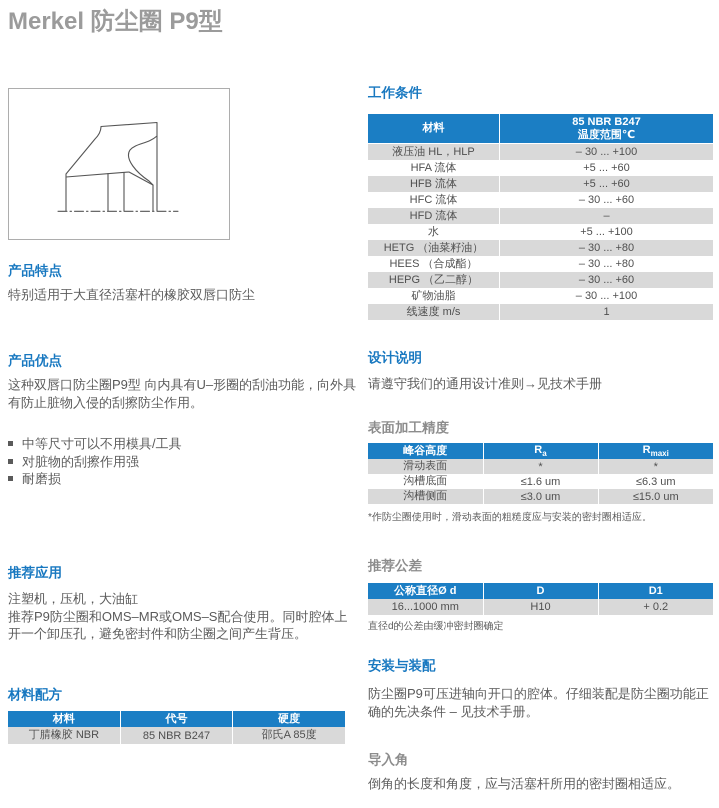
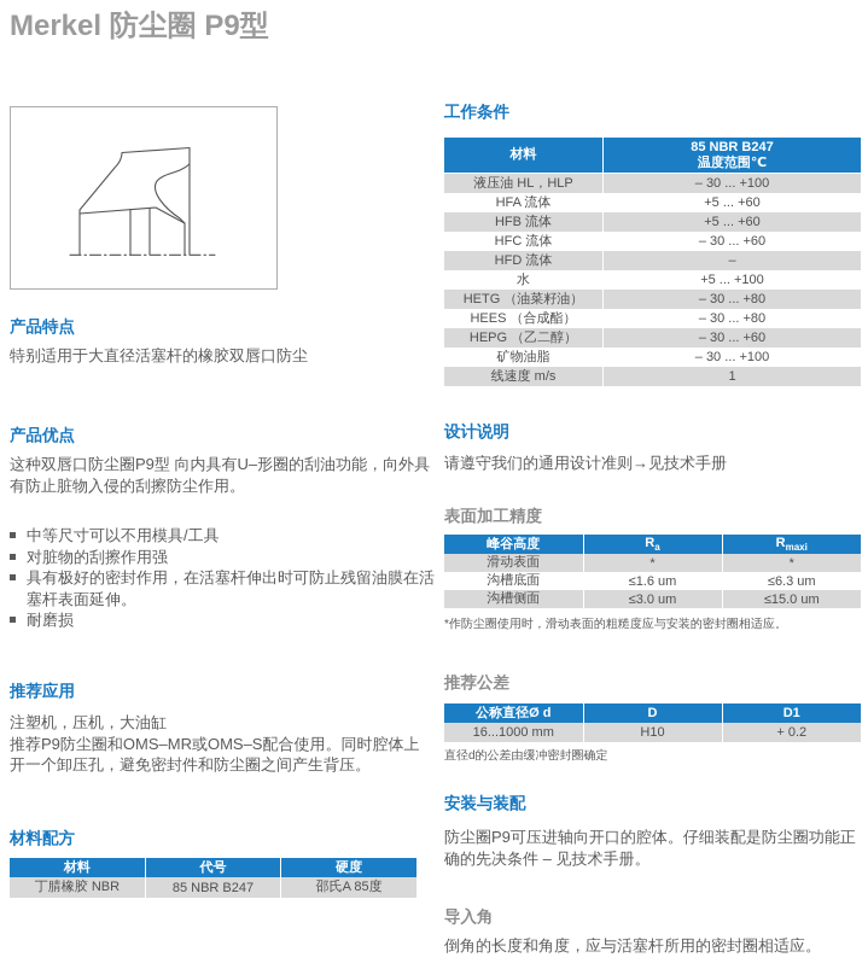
  Merkel 防尘圈 P9型
  产品特点
  特别适用于大直径活塞杆的橡胶双唇口防尘
  产品优点
  这种双唇口防尘圈P9型 向内具有U–形圈的刮油功能，向外具有防止脏物入侵的刮擦防尘作用。
  中等尺寸可以不用模具/工具
  对脏物的刮擦作用强
+ 具有极好的密封作用，在活塞杆伸出时可防止残留油膜在活塞杆表面延伸。
  耐磨损
  推荐应用
  注塑机，压机，大油缸
  推荐P9防尘圈和OMS–MR或OMS–S配合使用。同时腔体上开一个卸压孔，避免密封件和防尘圈之间产生背压。
  材料配方
  材料	代号	硬度
  丁腈橡胶 NBR	85 NBR B247	邵氏A 85度
  工作条件
  材料	85 NBR B247 温度范围℃
  液压油 HL，HLP	– 30 ... +100
  HFA 流体	+5 ... +60
  HFB 流体	+5 ... +60
  HFC 流体	– 30 ... +60
  HFD 流体	–
  水	+5 ... +100
  HETG （油菜籽油）	– 30 ... +80
  HEES （合成酯）	– 30 ... +80
  HEPG （乙二醇）	– 30 ... +60
  矿物油脂	– 30 ... +100
  线速度 m/s	1
  设计说明
  请遵守我们的通用设计准则→见技术手册
  表面加工精度
  峰谷高度	Ra	Rmaxi
  滑动表面	*	*
  沟槽底面	≤1.6 um	≤6.3 um
  沟槽侧面	≤3.0 um	≤15.0 um
  *作防尘圈使用时，滑动表面的粗糙度应与安装的密封圈相适应。
  推荐公差
  公称直径Ø d	D	D1
  16...1000 mm	H10	+ 0.2
  直径d的公差由缓冲密封圈确定
  安装与装配
  防尘圈P9可压进轴向开口的腔体。仔细装配是防尘圈功能正确的先决条件 – 见技术手册。
  导入角
  倒角的长度和角度，应与活塞杆所用的密封圈相适应。
